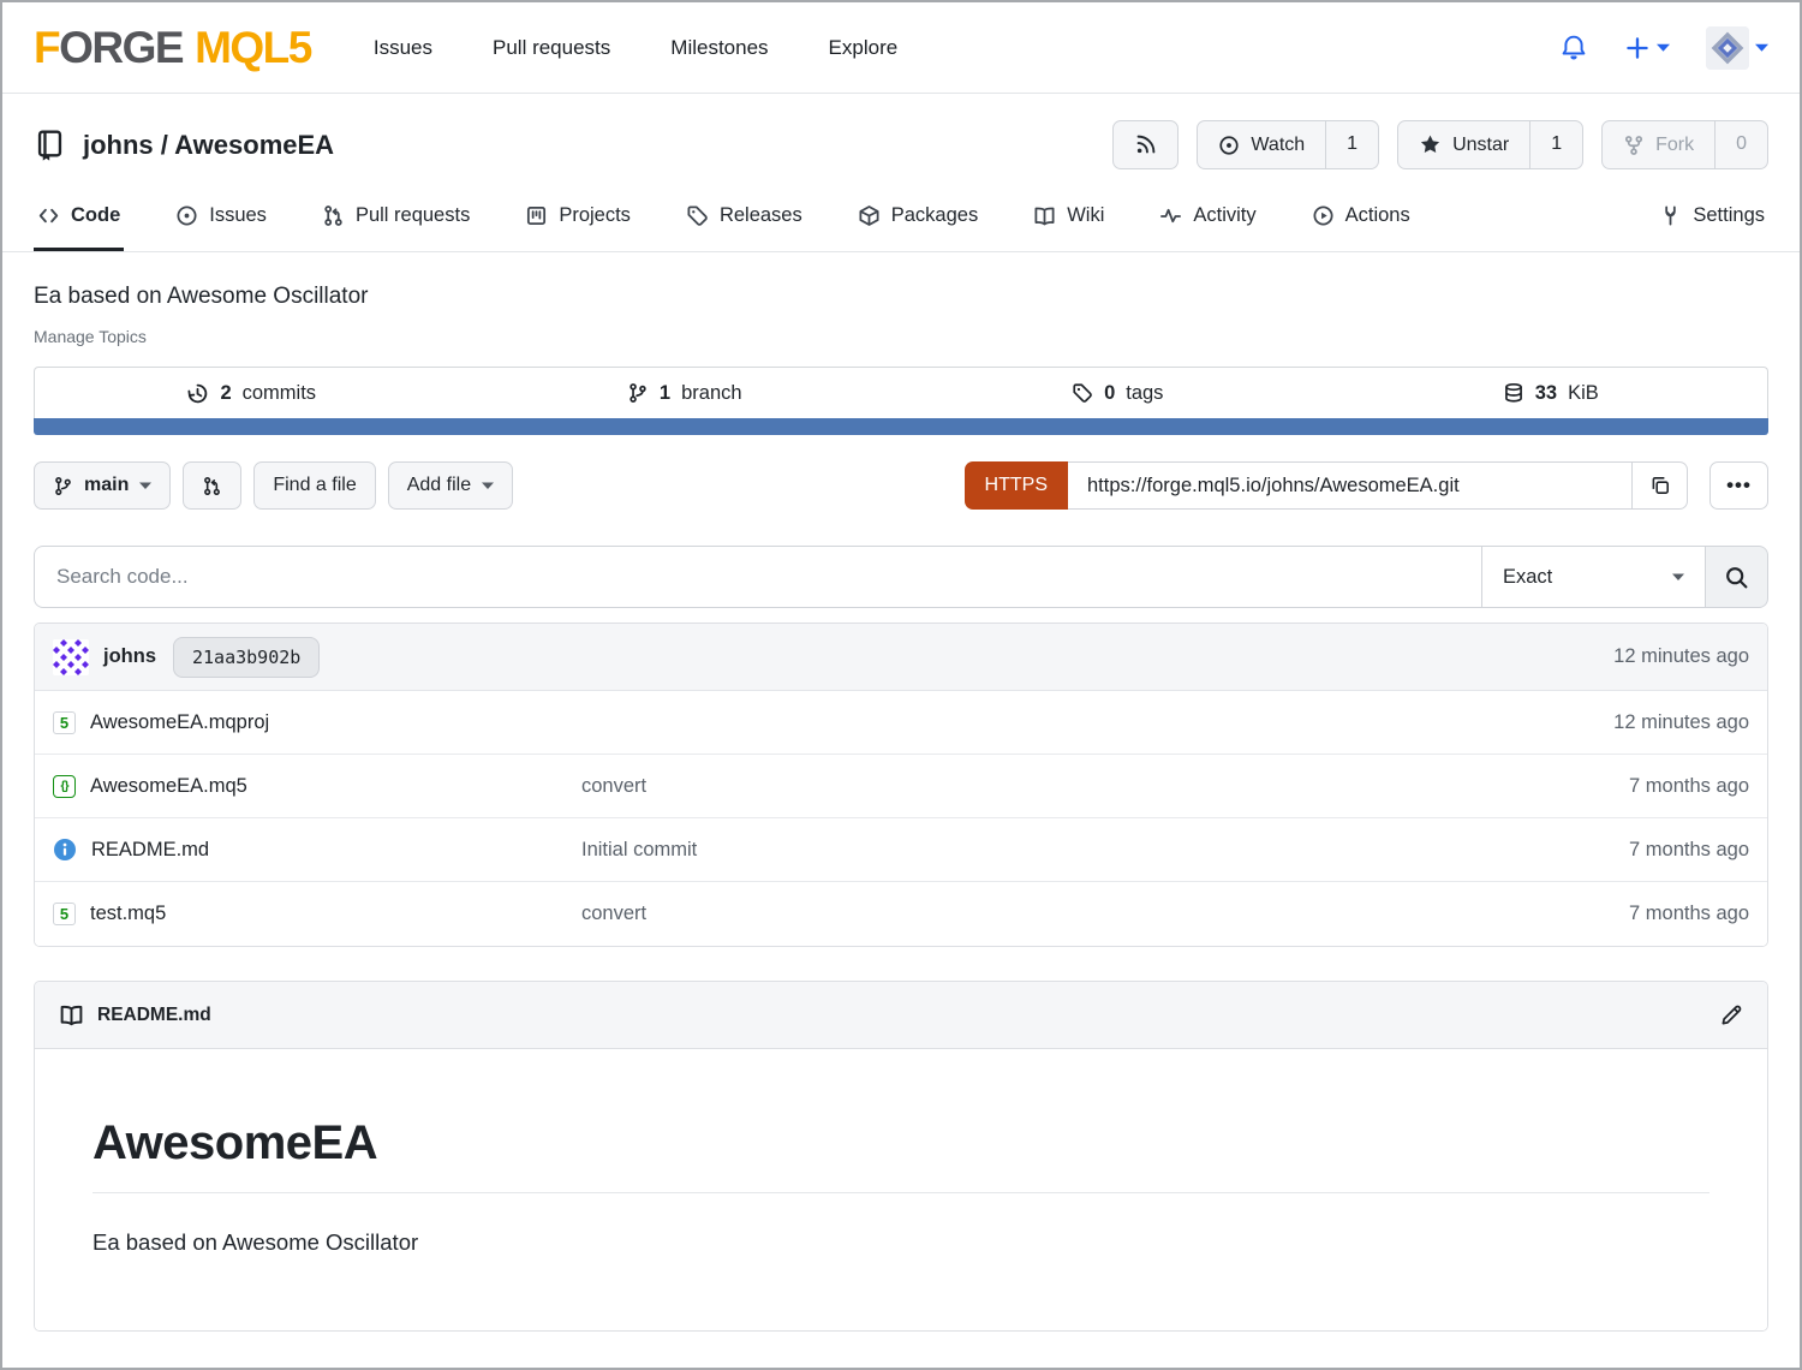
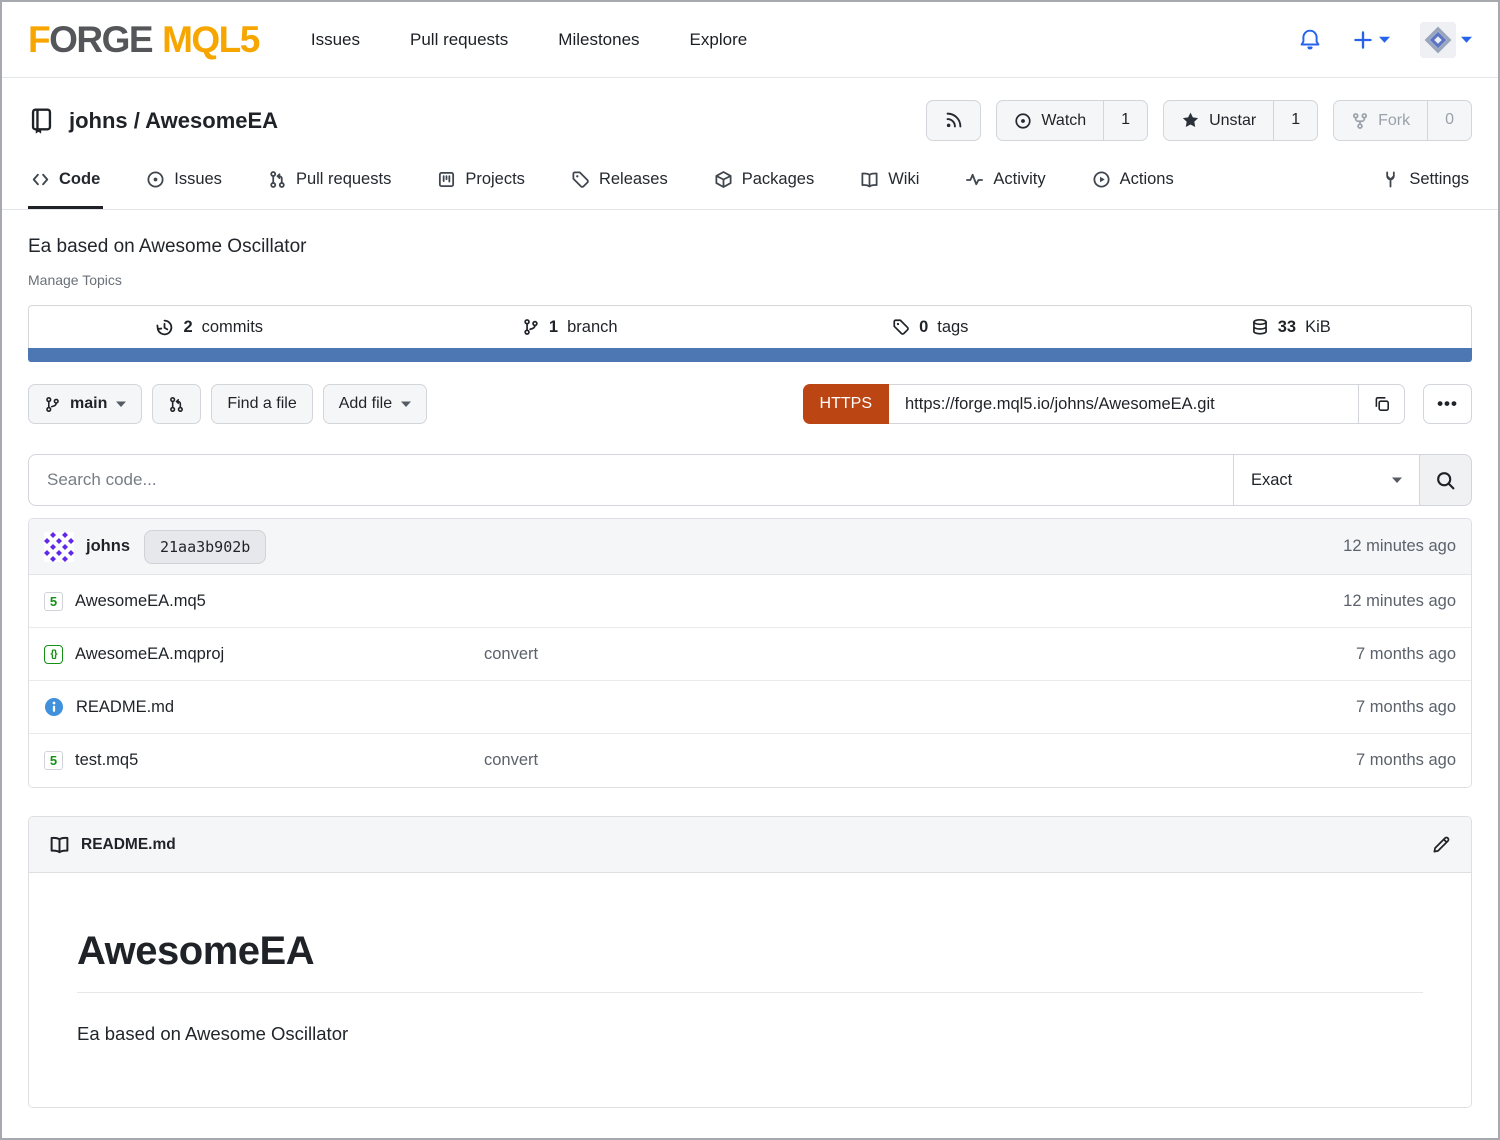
  F
  ORGE
  MQL5
  Issues
  Pull requests
  Milestones
  Explore
  johns / AwesomeEA
  Watch
  1
  Unstar
  1
  Fork
  0
  Code
  Issues
  Pull requests
  Projects
  Releases
  Packages
  Wiki
  Activity
  Actions
  Settings
  Ea based on Awesome Oscillator
  Manage Topics
  2
  commits
  1
  branch
  0
  tags
  33
  KiB
  main
  Find a file
  Add file
  HTTPS
  https://forge.mql5.io/johns/AwesomeEA.git
  •••
  Search code...
  Exact
  johns
  21aa3b902b
  12 minutes ago
  5
- AwesomeEA.mqproj
+ AwesomeEA.mq5
  12 minutes ago
  {}
- AwesomeEA.mq5
+ AwesomeEA.mqproj
  convert
  7 months ago
  README.md
- Initial commit
  7 months ago
  5
  test.mq5
  convert
  7 months ago
  README.md
  AwesomeEA
  Ea based on Awesome Oscillator
